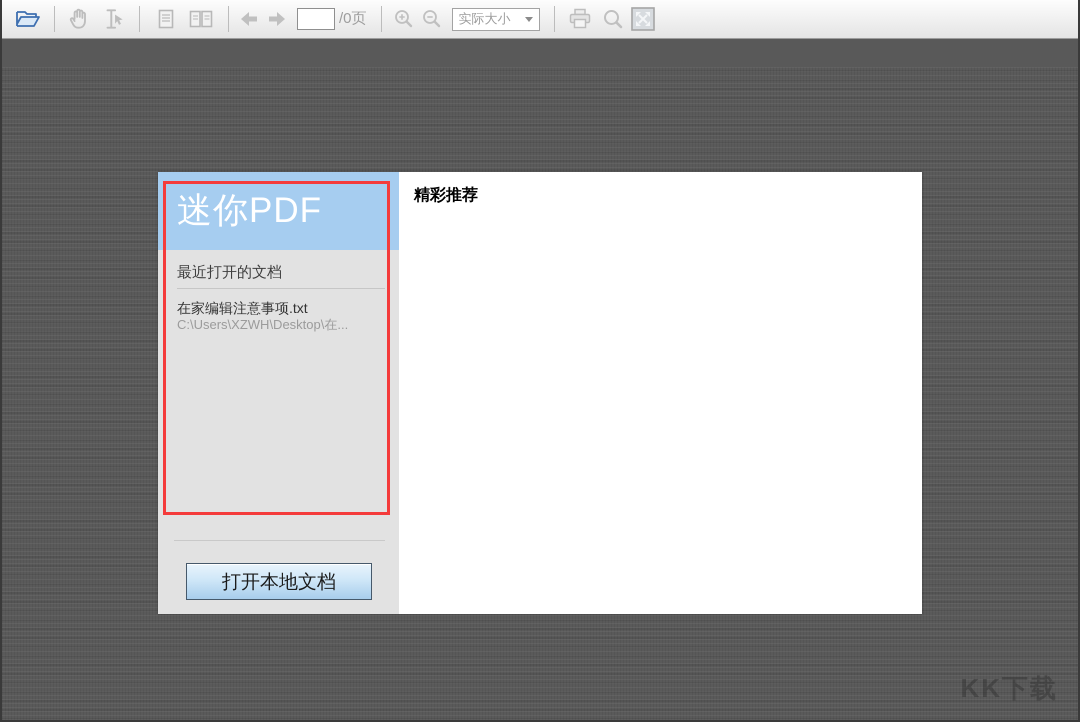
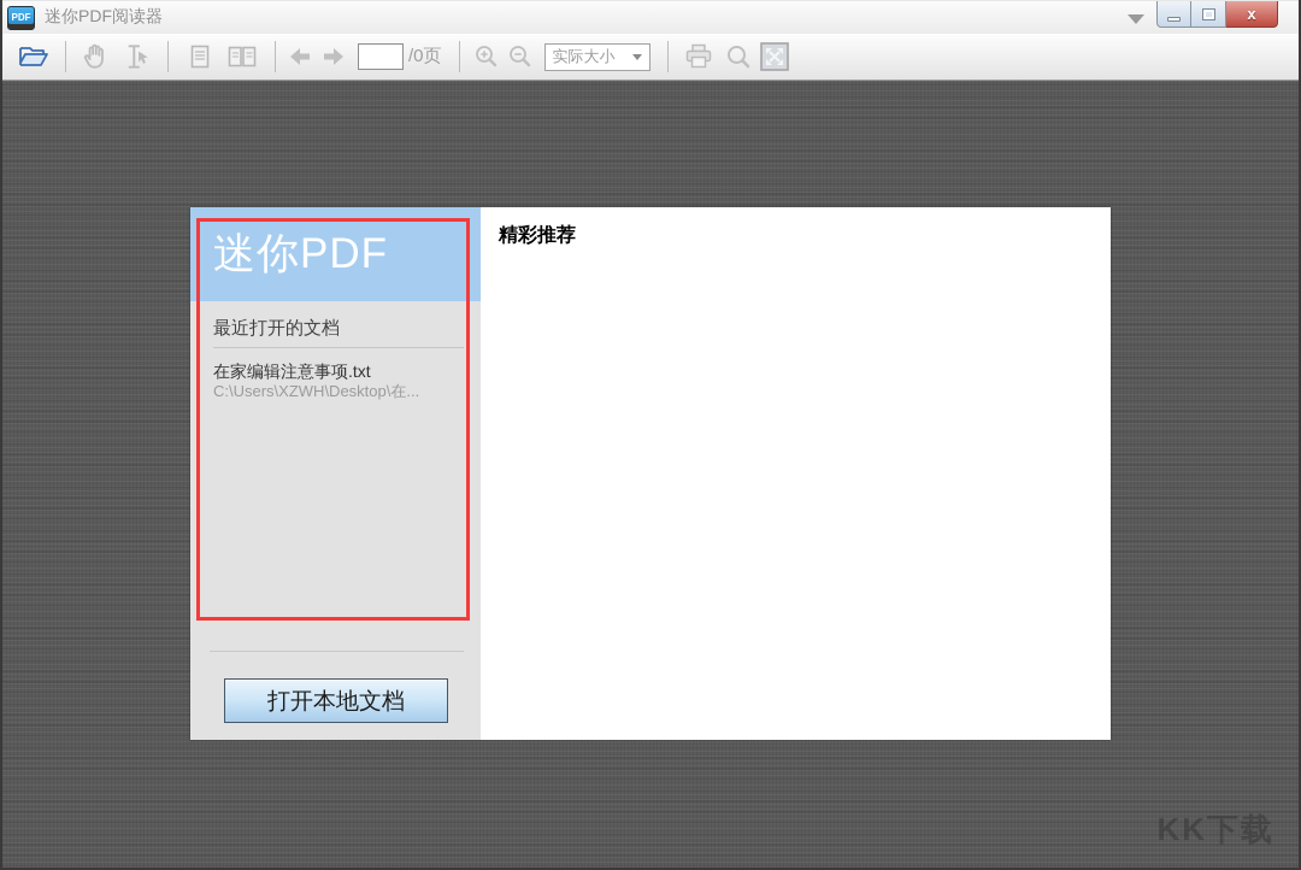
+ PDF
+ 迷你PDF阅读器
+ x
  /0页
  实际大小
  迷你PDF
  最近打开的文档
  在家编辑注意事项.txt
  C:\Users\XZWH\Desktop\在...
  打开本地文档
  精彩推荐
  KK下载
